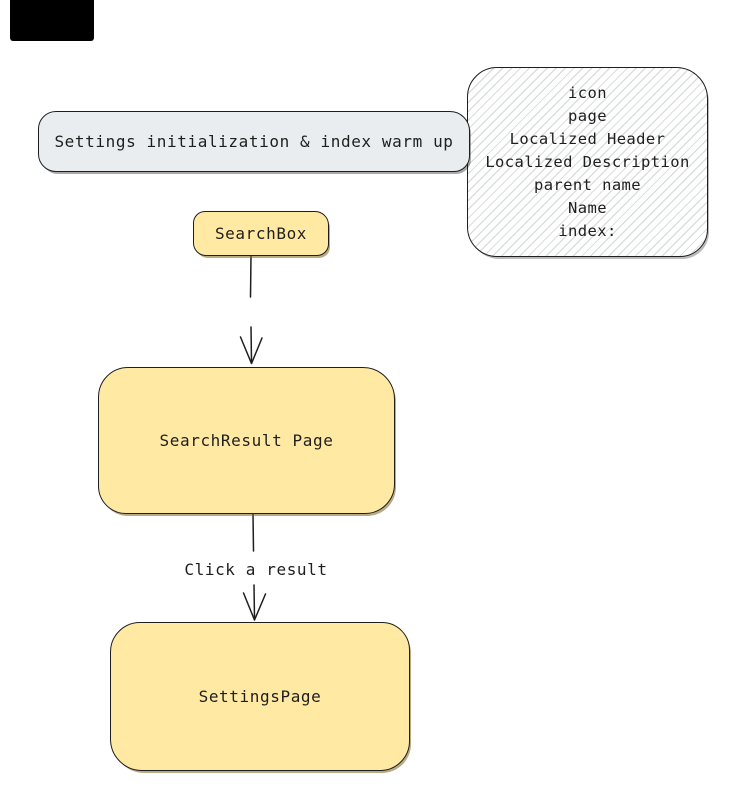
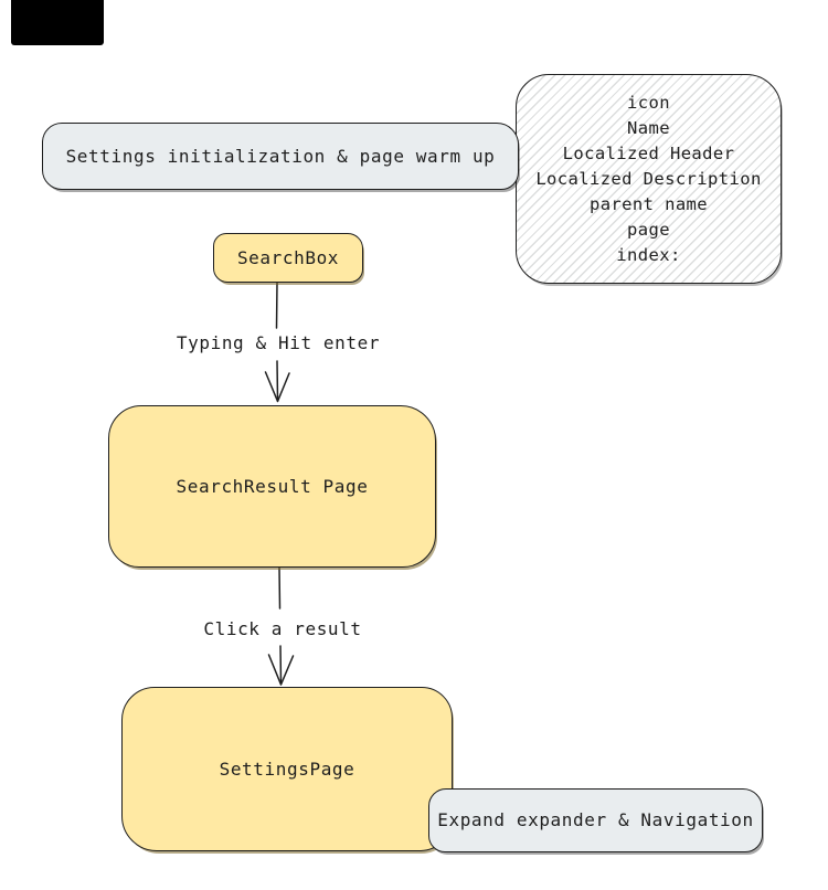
- Settings initialization & index warm up
+ Settings initialization & page warm up
  icon
- page
+ Name
  Localized Header
  Localized Description
  parent name
- Name
+ page
  index:
  SearchBox
+ Typing & Hit enter
  SearchResult Page
  Click a result
  SettingsPage
+ Expand expander & Navigation
